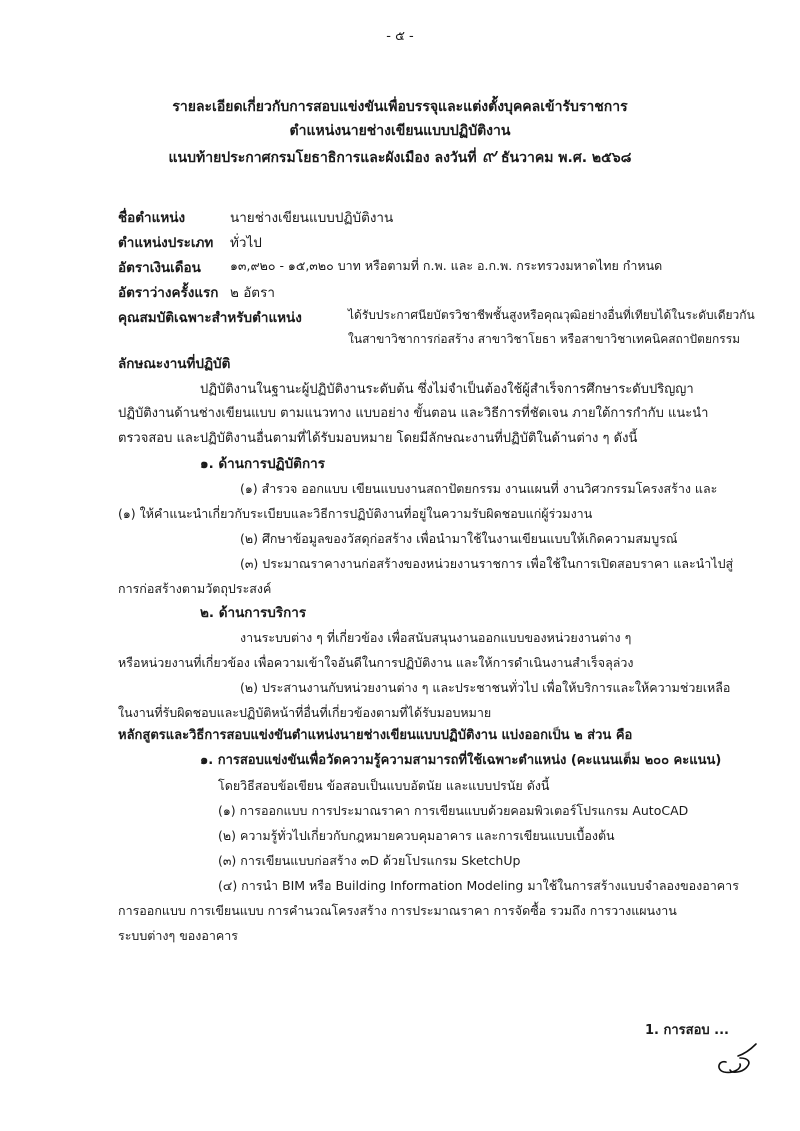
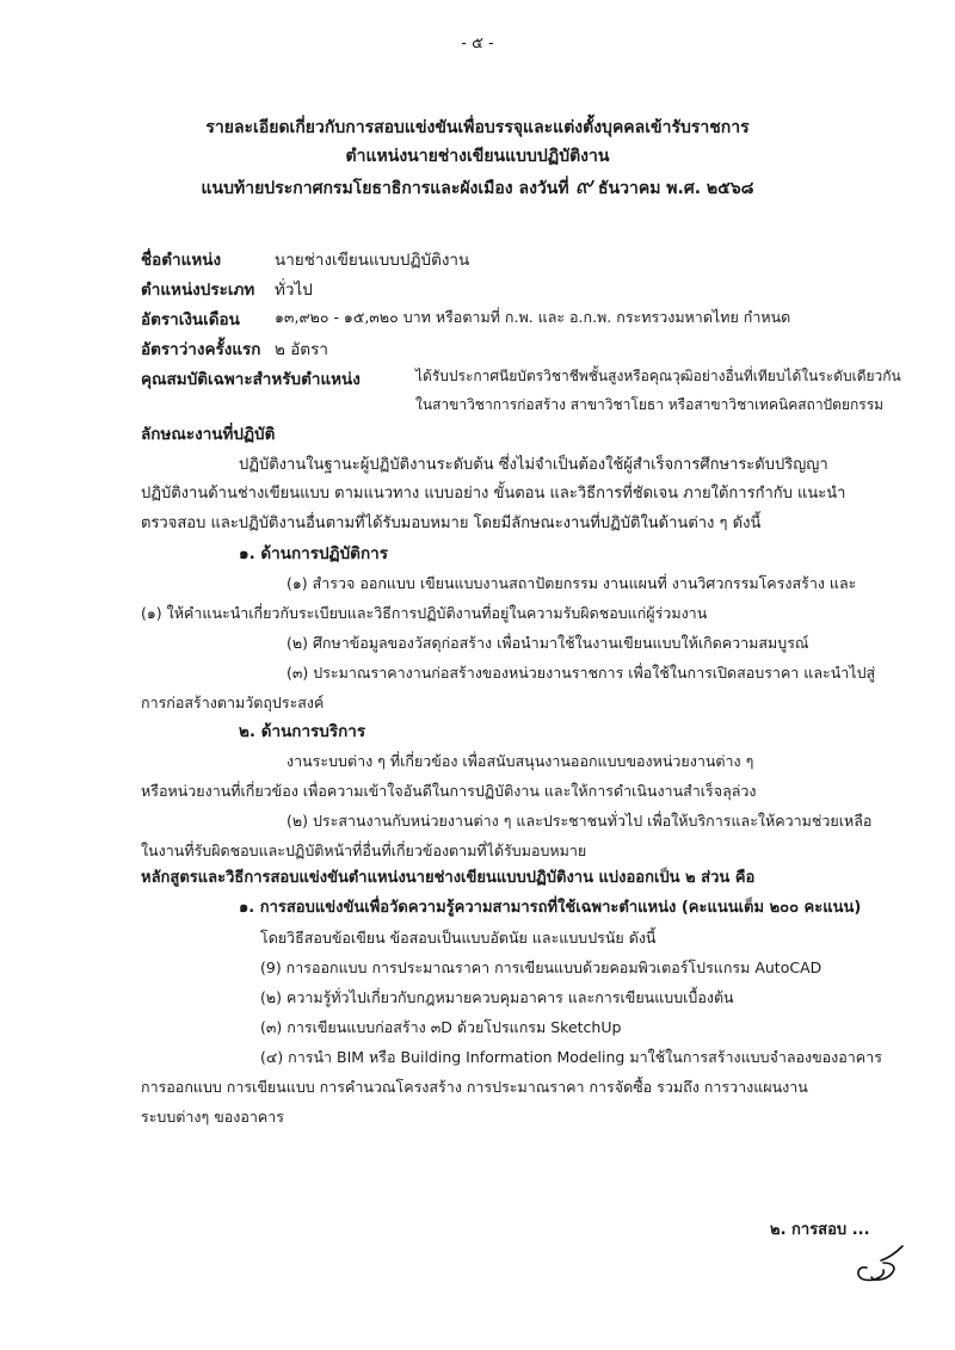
  - ๕ -
  รายละเอียดเกี่ยวกับการสอบแข่งขันเพื่อบรรจุและแต่งตั้งบุคคลเข้ารับราชการ
  ตำแหน่งนายช่างเขียนแบบปฏิบัติงาน
  แนบท้ายประกาศกรมโยธาธิการและผังเมือง ลงวันที่ ๙ ธันวาคม พ.ศ. ๒๕๖๘
  ชื่อตำแหน่ง
  นายช่างเขียนแบบปฏิบัติงาน
  ตำแหน่งประเภท
  ทั่วไป
  อัตราเงินเดือน
  ๑๓,๙๒๐ - ๑๕,๓๒๐ บาท หรือตามที่ ก.พ. และ อ.ก.พ. กระทรวงมหาดไทย กำหนด
  อัตราว่างครั้งแรก
  ๒ อัตรา
  คุณสมบัติเฉพาะสำหรับตำแหน่ง
  ได้รับประกาศนียบัตรวิชาชีพชั้นสูงหรือคุณวุฒิอย่างอื่นที่เทียบได้ในระดับเดียวกัน
  ในสาขาวิชาการก่อสร้าง สาขาวิชาโยธา หรือสาขาวิชาเทคนิคสถาปัตยกรรม
  ลักษณะงานที่ปฏิบัติ
  ปฏิบัติงานในฐานะผู้ปฏิบัติงานระดับต้น ซึ่งไม่จำเป็นต้องใช้ผู้สำเร็จการศึกษาระดับปริญญา
  ปฏิบัติงานด้านช่างเขียนแบบ ตามแนวทาง แบบอย่าง ขั้นตอน และวิธีการที่ชัดเจน ภายใต้การกำกับ แนะนำ
  ตรวจสอบ และปฏิบัติงานอื่นตามที่ได้รับมอบหมาย โดยมีลักษณะงานที่ปฏิบัติในด้านต่าง ๆ ดังนี้
  ๑. ด้านการปฏิบัติการ
  (๑) สำรวจ ออกแบบ เขียนแบบงานสถาปัตยกรรม งานแผนที่ งานวิศวกรรมโครงสร้าง และ
  (๑) ให้คำแนะนำเกี่ยวกับระเบียบและวิธีการปฏิบัติงานที่อยู่ในความรับผิดชอบแก่ผู้ร่วมงาน
  (๒) ศึกษาข้อมูลของวัสดุก่อสร้าง เพื่อนำมาใช้ในงานเขียนแบบให้เกิดความสมบูรณ์
  (๓) ประมาณราคางานก่อสร้างของหน่วยงานราชการ เพื่อใช้ในการเปิดสอบราคา และนำไปสู่
  การก่อสร้างตามวัตถุประสงค์
  ๒. ด้านการบริการ
  งานระบบต่าง ๆ ที่เกี่ยวข้อง เพื่อสนับสนุนงานออกแบบของหน่วยงานต่าง ๆ
  หรือหน่วยงานที่เกี่ยวข้อง เพื่อความเข้าใจอันดีในการปฏิบัติงาน และให้การดำเนินงานสำเร็จลุล่วง
  (๒) ประสานงานกับหน่วยงานต่าง ๆ และประชาชนทั่วไป เพื่อให้บริการและให้ความช่วยเหลือ
  ในงานที่รับผิดชอบและปฏิบัติหน้าที่อื่นที่เกี่ยวข้องตามที่ได้รับมอบหมาย
  หลักสูตรและวิธีการสอบแข่งขันตำแหน่งนายช่างเขียนแบบปฏิบัติงาน แบ่งออกเป็น ๒ ส่วน คือ
  ๑. การสอบแข่งขันเพื่อวัดความรู้ความสามารถที่ใช้เฉพาะตำแหน่ง (คะแนนเต็ม ๒๐๐ คะแนน)
  โดยวิธีสอบข้อเขียน ข้อสอบเป็นแบบอัตนัย และแบบปรนัย ดังนี้
- (๑) การออกแบบ การประมาณราคา การเขียนแบบด้วยคอมพิวเตอร์โปรแกรม AutoCAD
+ (9) การออกแบบ การประมาณราคา การเขียนแบบด้วยคอมพิวเตอร์โปรแกรม AutoCAD
  (๒) ความรู้ทั่วไปเกี่ยวกับกฎหมายควบคุมอาคาร และการเขียนแบบเบื้องต้น
  (๓) การเขียนแบบก่อสร้าง ๓D ด้วยโปรแกรม SketchUp
  (๔) การนำ BIM หรือ Building Information Modeling มาใช้ในการสร้างแบบจำลองของอาคาร
  การออกแบบ การเขียนแบบ การคำนวณโครงสร้าง การประมาณราคา การจัดซื้อ รวมถึง การวางแผนงาน
  ระบบต่างๆ ของอาคาร
- 1. การสอบ ...
+ ๒. การสอบ ...
